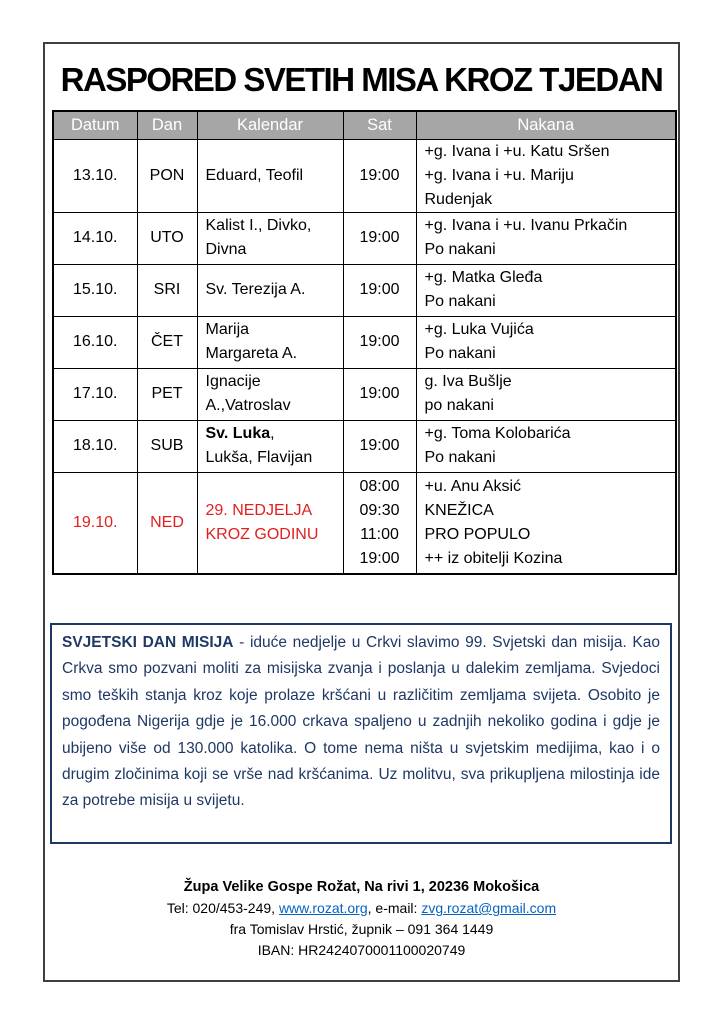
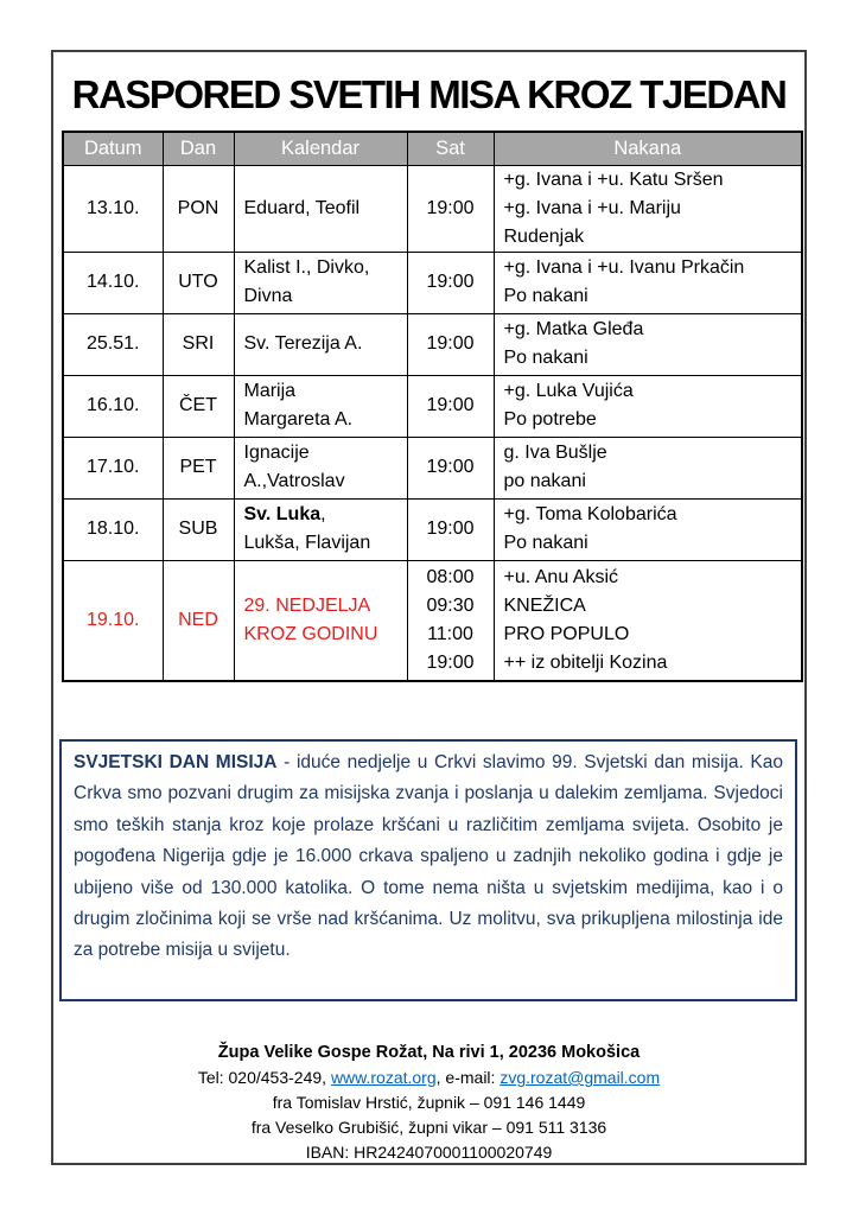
  RASPORED SVETIH MISA KROZ TJEDAN
  Datum	Dan	Kalendar	Sat	Nakana
  13.10.	PON	Eduard, Teofil	19:00	+g. Ivana i +u. Katu Sršen +g. Ivana i +u. Mariju Rudenjak
  14.10.	UTO	Kalist I., Divko, Divna	19:00	+g. Ivana i +u. Ivanu Prkačin Po nakani
- 15.10.	SRI	Sv. Terezija A.	19:00	+g. Matka Gleđa Po nakani
+ 25.51.	SRI	Sv. Terezija A.	19:00	+g. Matka Gleđa Po nakani
- 16.10.	ČET	Marija Margareta A.	19:00	+g. Luka Vujića Po nakani
+ 16.10.	ČET	Marija Margareta A.	19:00	+g. Luka Vujića Po potrebe
  17.10.	PET	Ignacije A.,Vatroslav	19:00	g. Iva Bušlje po nakani
  18.10.	SUB	Sv. Luka, Lukša, Flavijan	19:00	+g. Toma Kolobarića Po nakani
  19.10.	NED	29. NEDJELJA KROZ GODINU	08:00 09:30 11:00 19:00	+u. Anu Aksić KNEŽICA PRO POPULO ++ iz obitelji Kozina
- SVJETSKI DAN MISIJA - iduće nedjelje u Crkvi slavimo 99. Svjetski dan misija. Kao Crkva smo pozvani moliti za misijska zvanja i poslanja u dalekim zemljama. Svjedoci smo teških stanja kroz koje prolaze kršćani u različitim zemljama svijeta. Osobito je pogođena Nigerija gdje je 16.000 crkava spaljeno u zadnjih nekoliko godina i gdje je ubijeno više od 130.000 katolika. O tome nema ništa u svjetskim medijima, kao i o drugim zločinima koji se vrše nad kršćanima. Uz molitvu, sva prikupljena milostinja ide za potrebe misija u svijetu.
+ SVJETSKI DAN MISIJA - iduće nedjelje u Crkvi slavimo 99. Svjetski dan misija. Kao Crkva smo pozvani drugim za misijska zvanja i poslanja u dalekim zemljama. Svjedoci smo teških stanja kroz koje prolaze kršćani u različitim zemljama svijeta. Osobito je pogođena Nigerija gdje je 16.000 crkava spaljeno u zadnjih nekoliko godina i gdje je ubijeno više od 130.000 katolika. O tome nema ništa u svjetskim medijima, kao i o drugim zločinima koji se vrše nad kršćanima. Uz molitvu, sva prikupljena milostinja ide za potrebe misija u svijetu.
  Župa Velike Gospe Rožat, Na rivi 1, 20236 Mokošica
  Tel: 020/453-249, www.rozat.org, e-mail: zvg.rozat@gmail.com
- fra Tomislav Hrstić, župnik – 091 364 1449
+ fra Tomislav Hrstić, župnik – 091 146 1449
+ fra Veselko Grubišić, župni vikar – 091 511 3136
  IBAN: HR2424070001100020749
